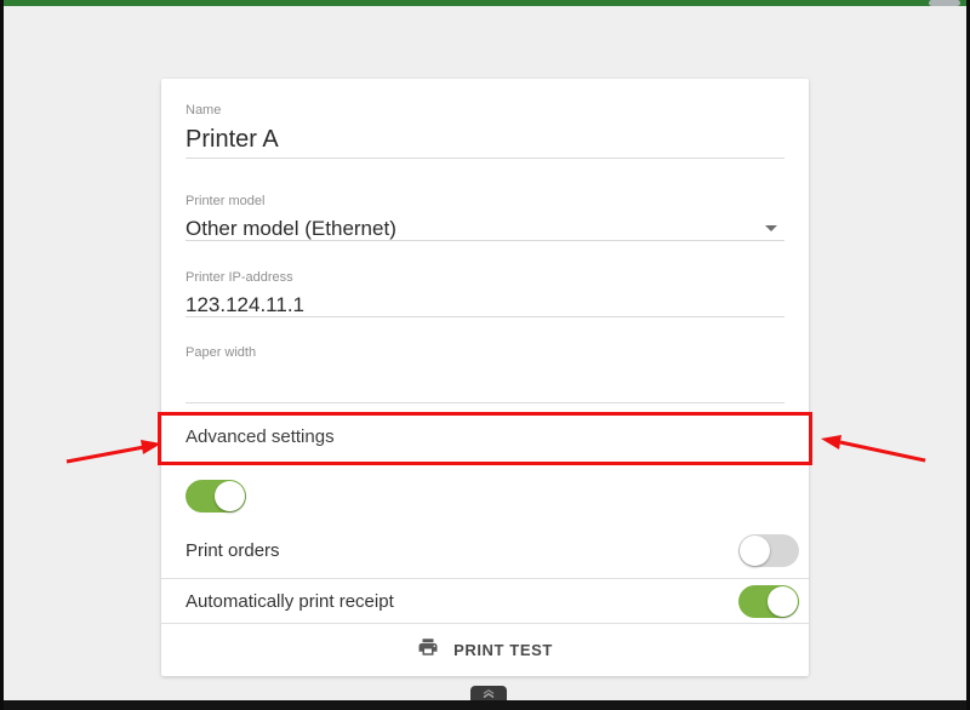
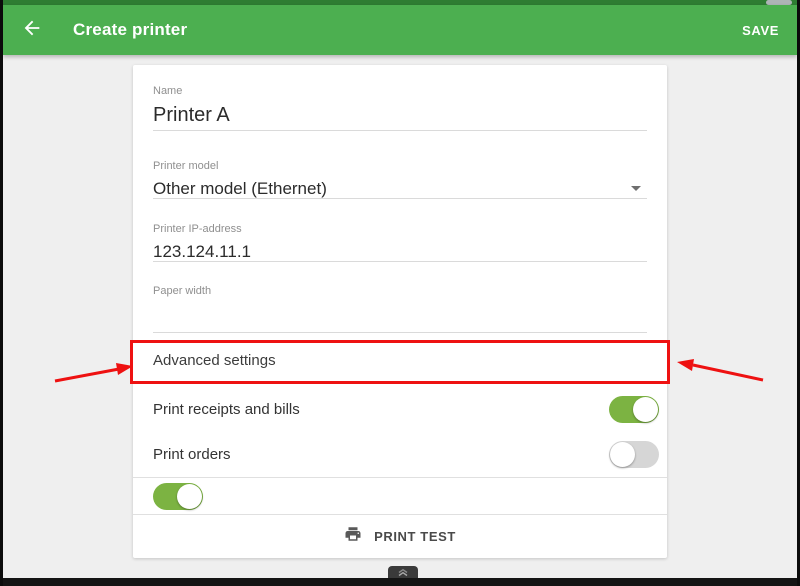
+ Create printer
+ SAVE
  Name
  Printer A
  Printer model
  Other model (Ethernet)
  Printer IP-address
  123.124.11.1
  Paper width
  Advanced settings
+ Print receipts and bills
  Print orders
- Automatically print receipt
  PRINT TEST
